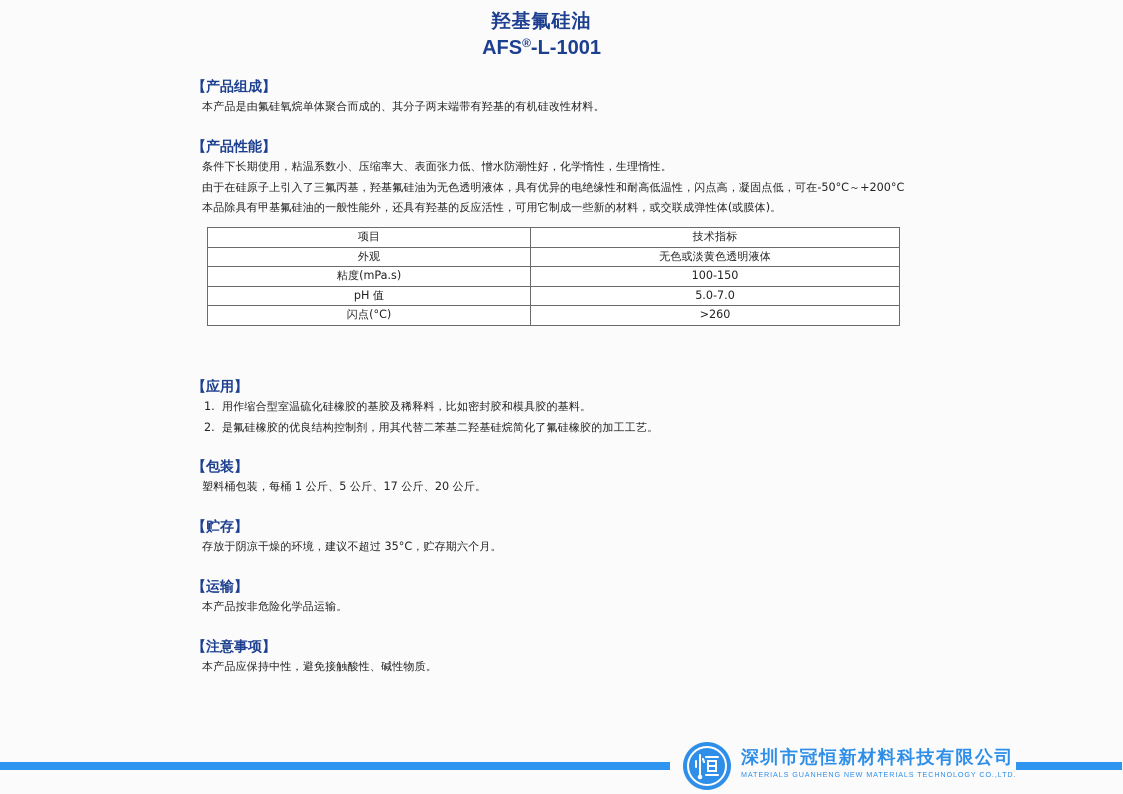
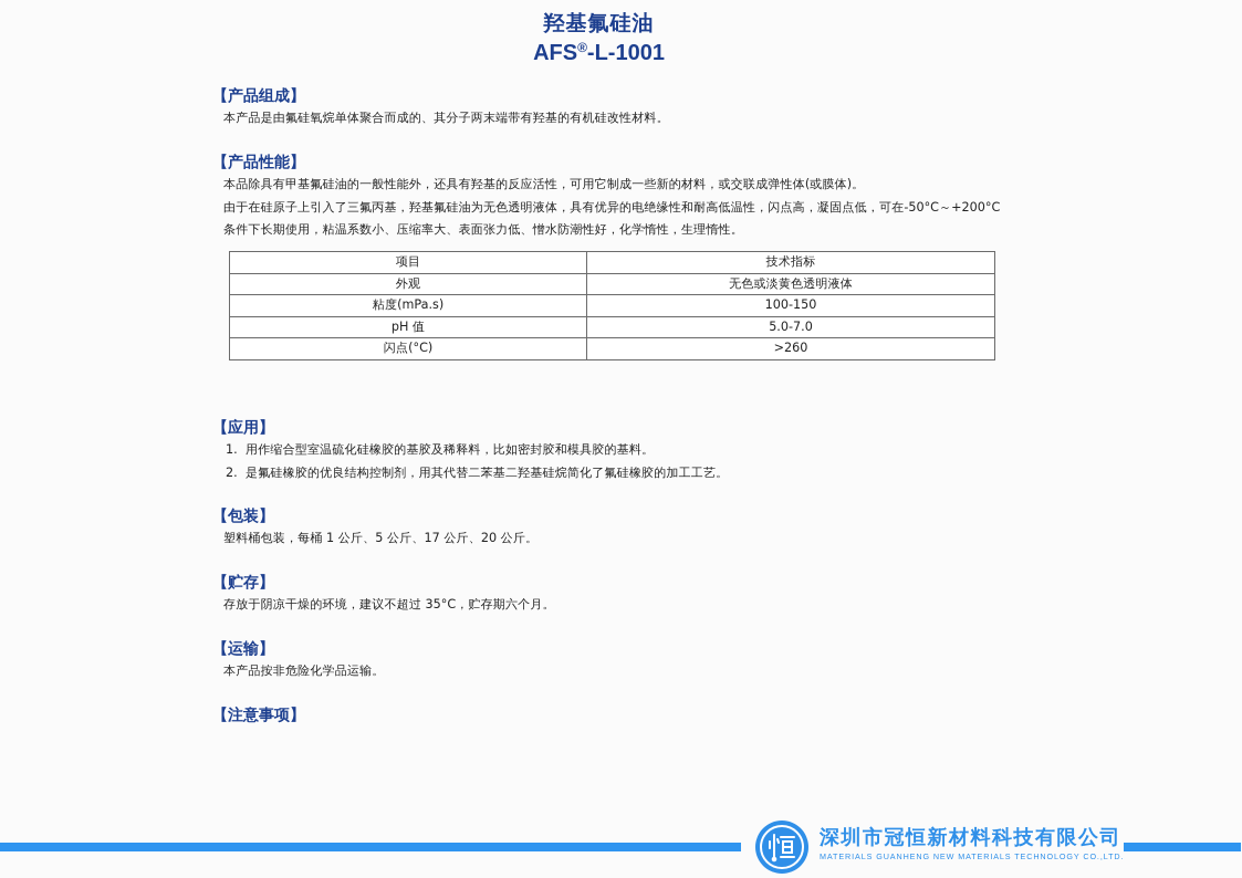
  羟基氟硅油
  AFS®-L-1001
  【产品组成】
  本产品是由氟硅氧烷单体聚合而成的、其分子两末端带有羟基的有机硅改性材料。
  【产品性能】
- 条件下长期使用，粘温系数小、压缩率大、表面张力低、憎水防潮性好，化学惰性，生理惰性。
+ 本品除具有甲基氟硅油的一般性能外，还具有羟基的反应活性，可用它制成一些新的材料，或交联成弹性体(或膜体)。
  由于在硅原子上引入了三氟丙基，羟基氟硅油为无色透明液体，具有优异的电绝缘性和耐高低温性，闪点高，凝固点低，可在-50°C～+200°C
- 本品除具有甲基氟硅油的一般性能外，还具有羟基的反应活性，可用它制成一些新的材料，或交联成弹性体(或膜体)。
+ 条件下长期使用，粘温系数小、压缩率大、表面张力低、憎水防潮性好，化学惰性，生理惰性。
  项目	技术指标
  外观	无色或淡黄色透明液体
  粘度(mPa.s)	100-150
  pH 值	5.0-7.0
  闪点(°C)	>260
  【应用】
  1. 用作缩合型室温硫化硅橡胶的基胶及稀释料，比如密封胶和模具胶的基料。
  2. 是氟硅橡胶的优良结构控制剂，用其代替二苯基二羟基硅烷简化了氟硅橡胶的加工工艺。
  【包装】
  塑料桶包装，每桶 1 公斤、5 公斤、17 公斤、20 公斤。
  【贮存】
  存放于阴凉干燥的环境，建议不超过 35°C，贮存期六个月。
  【运输】
  本产品按非危险化学品运输。
  【注意事项】
- 本产品应保持中性，避免接触酸性、碱性物质。
  深圳市冠恒新材料科技有限公司
  MATERIALS GUANHENG NEW MATERIALS TECHNOLOGY CO.,LTD.
